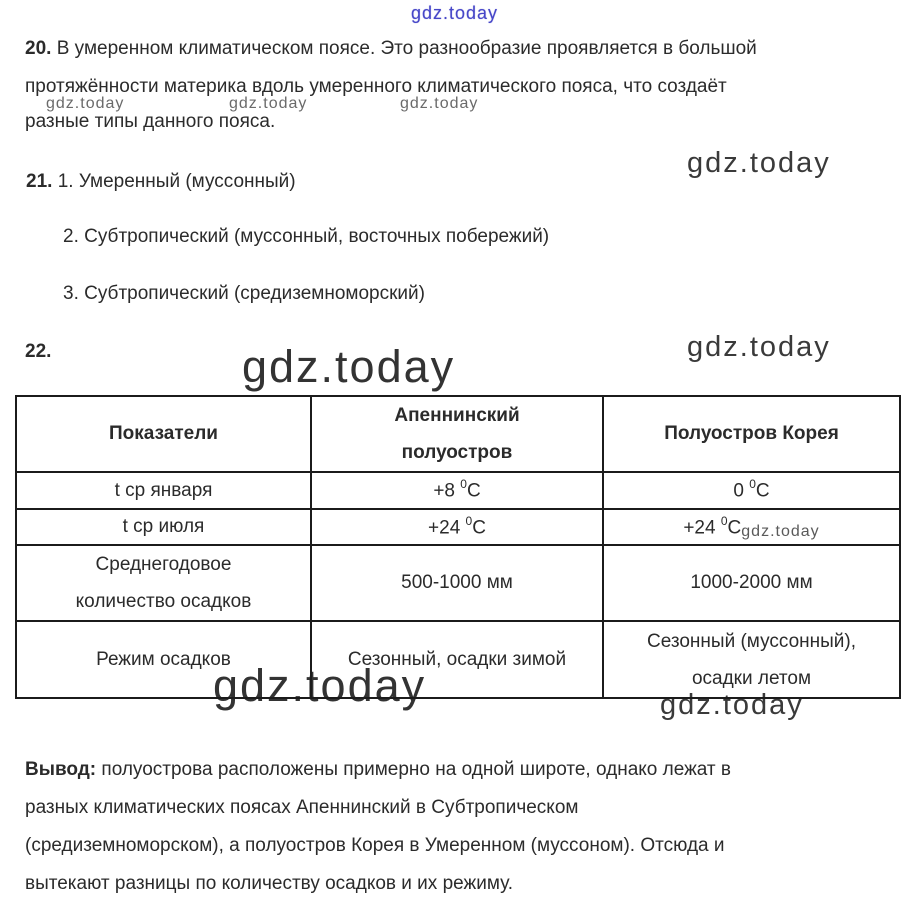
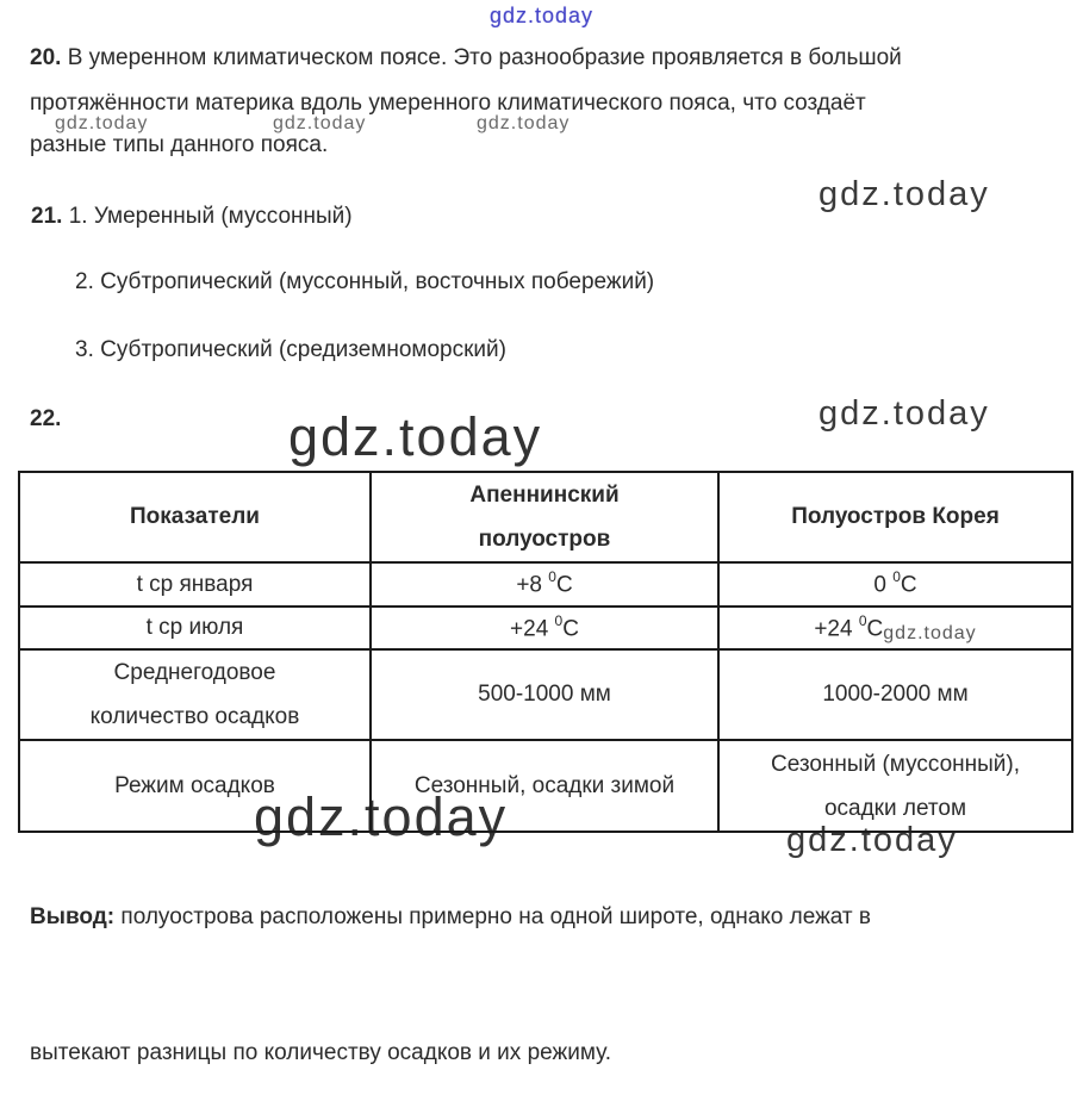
  gdz.today
  gdz.today
  gdz.today
  gdz.today
  gdz.today
  gdz.today
  gdz.today
  gdz.today
  gdz.today
  20. В умеренном климатическом поясе. Это разнообразие проявляется в большой
  протяжённости материка вдоль умеренного климатического пояса, что создаёт
  разные типы данного пояса.
  21. 1. Умеренный (муссонный)
  2. Субтропический (муссонный, восточных побережий)
  3. Субтропический (средиземноморский)
  22.
  Показатели	Апеннинский полуостров	Полуостров Корея
  t ср января	+8 0C	0 0C
  t ср июля	+24 0C	+24 0Cgdz.today
  Среднегодовое количество осадков	500-1000 мм	1000-2000 мм
  Режим осадков	Сезонный, осадки зимой	Сезонный (муссонный), осадки летом
  Вывод: полуострова расположены примерно на одной широте, однако лежат в
- разных климатических поясах Апеннинский в Субтропическом
- (средиземноморском), а полуостров Корея в Умеренном (муссоном). Отсюда и
  вытекают разницы по количеству осадков и их режиму.
